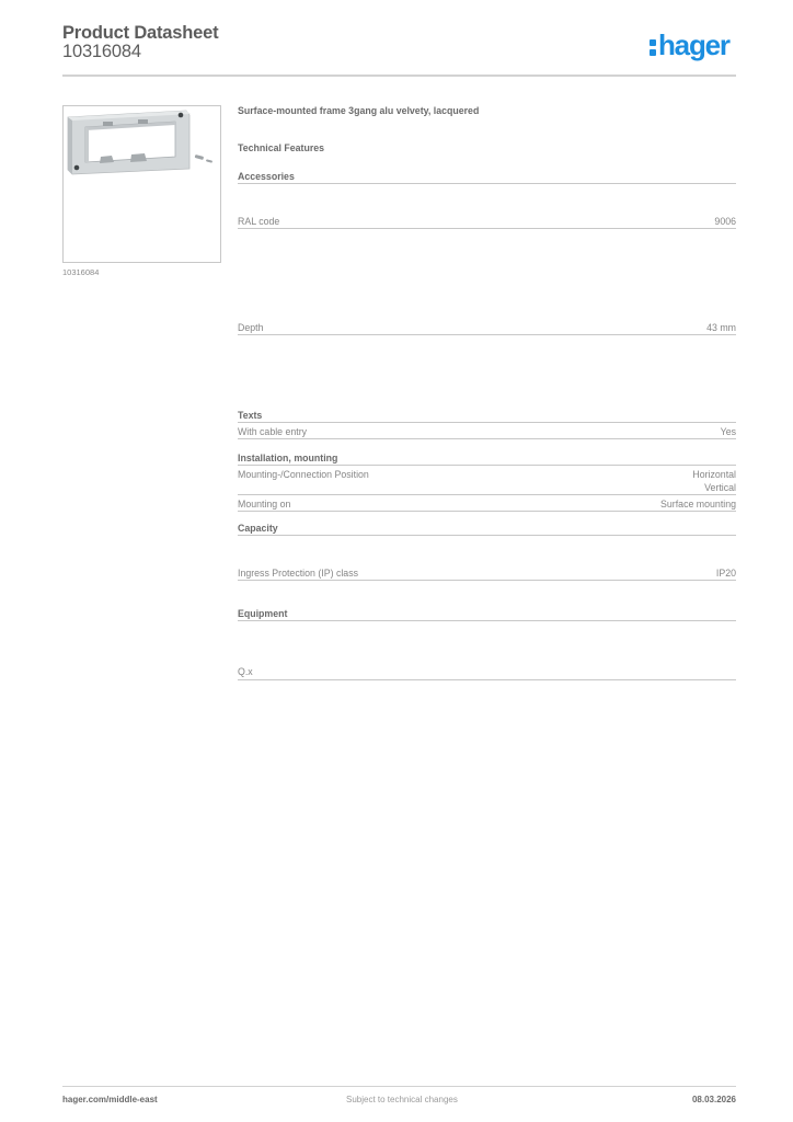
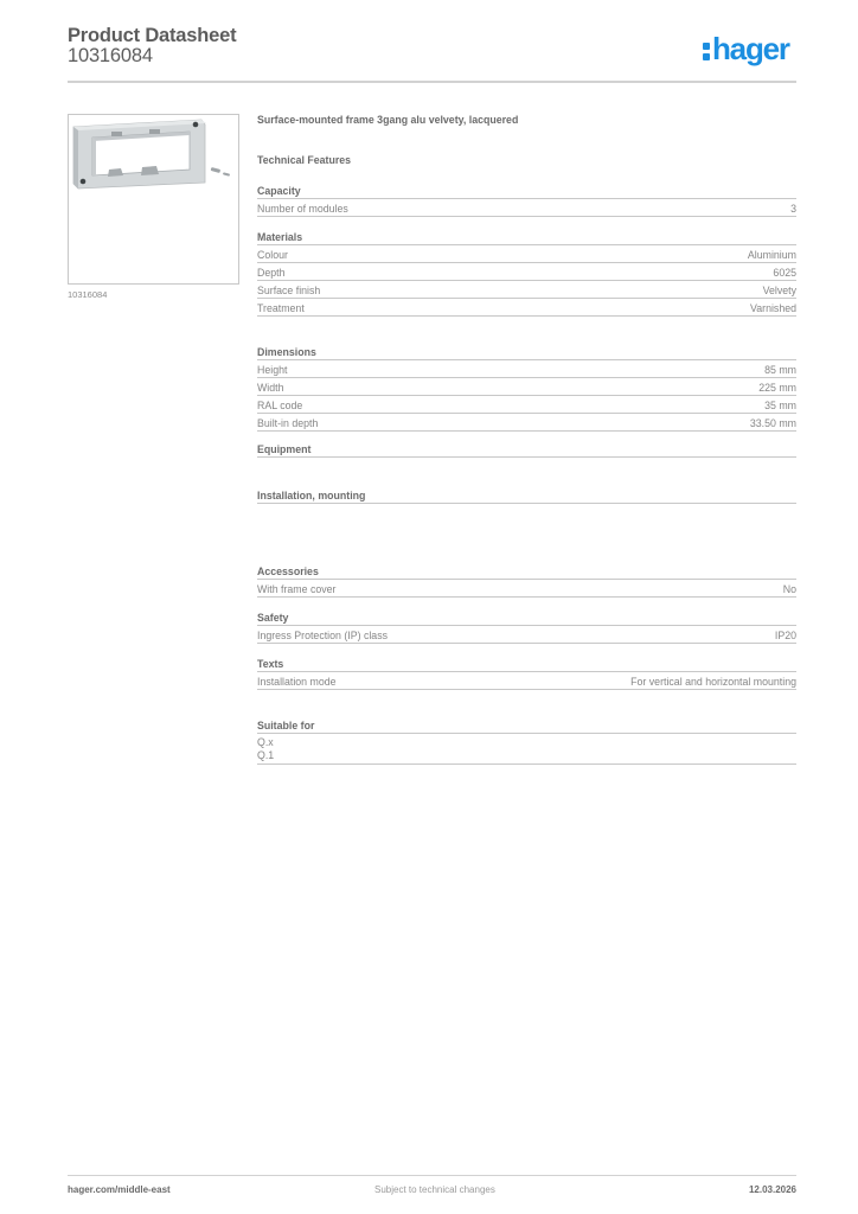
  Product Datasheet
  10316084
  hager
  10316084
  Surface-mounted frame 3gang alu velvety, lacquered
  Technical Features
- Accessories
+ Capacity
+ Number of modules
+ 3
+ Materials
+ Colour
+ Aluminium
- RAL code
+ Depth
- 9006
+ 6025
+ Surface finish
+ Velvety
+ Treatment
+ Varnished
+ Dimensions
+ Height
+ 85 mm
+ Width
+ 225 mm
- Depth
+ RAL code
- 43 mm
+ 35 mm
+ Built-in depth
+ 33.50 mm
- Texts
+ Equipment
- With cable entry
- Yes
  Installation, mounting
- Mounting-/Connection Position
- Horizontal
- Vertical
- Mounting on
- Surface mounting
- Capacity
+ Accessories
+ With frame cover
+ No
+ Safety
  Ingress Protection (IP) class
  IP20
- Equipment
+ Texts
+ Installation mode
+ For vertical and horizontal mounting
+ Suitable for
  Q.x
+ Q.1
  hager.com/middle-east
  Subject to technical changes
- 08.03.2026
+ 12.03.2026
